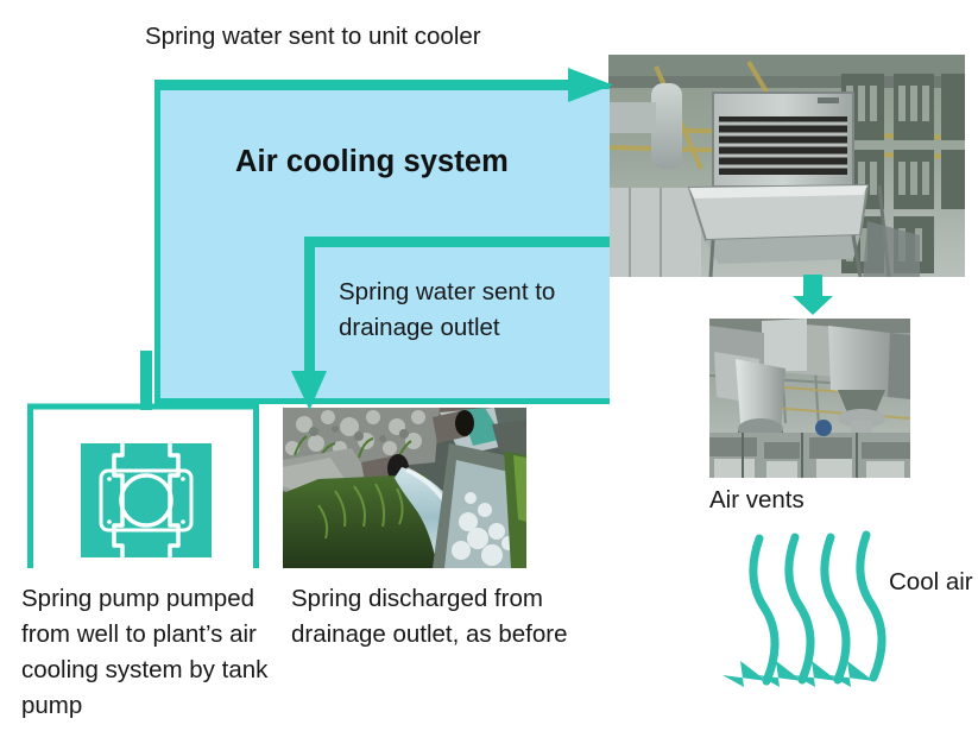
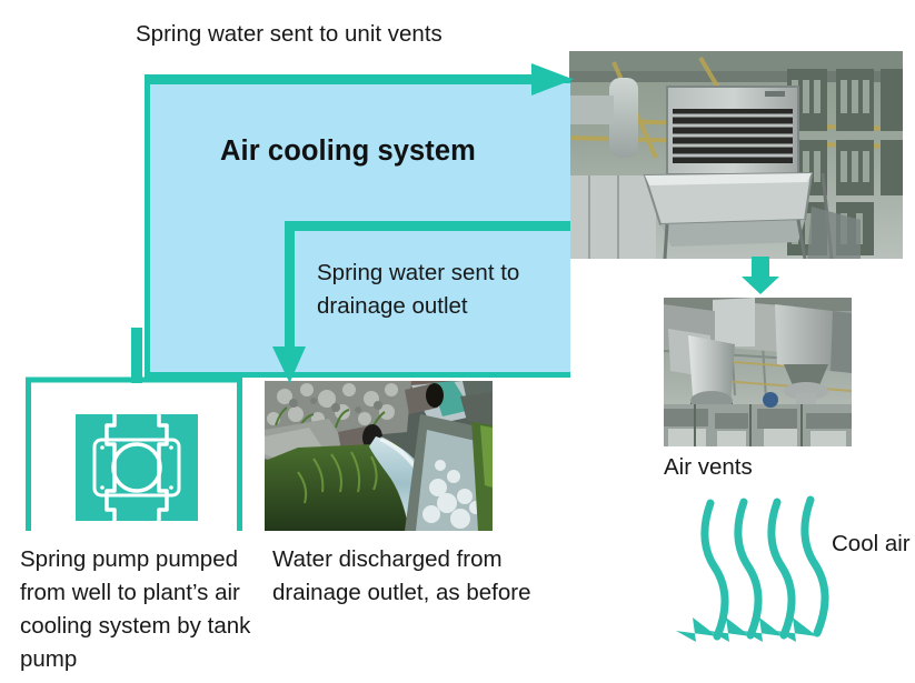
- Spring water sent to unit cooler
+ Spring water sent to unit vents
  Spring water sent to
  drainage outlet
  Air cooling system
  Spring pump pumped from well to plant’s air cooling system by tank pump
- Spring discharged from drainage outlet, as before
+ Water discharged from drainage outlet, as before
  Air vents
  Cool air
